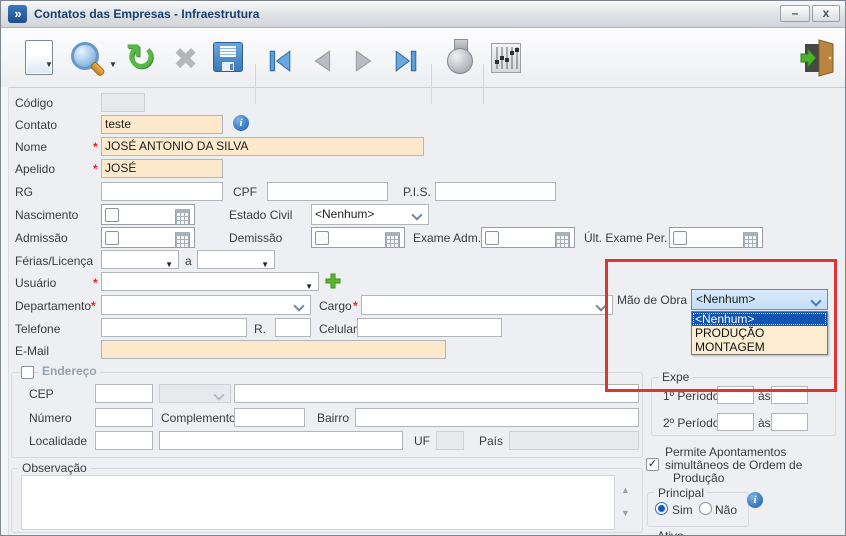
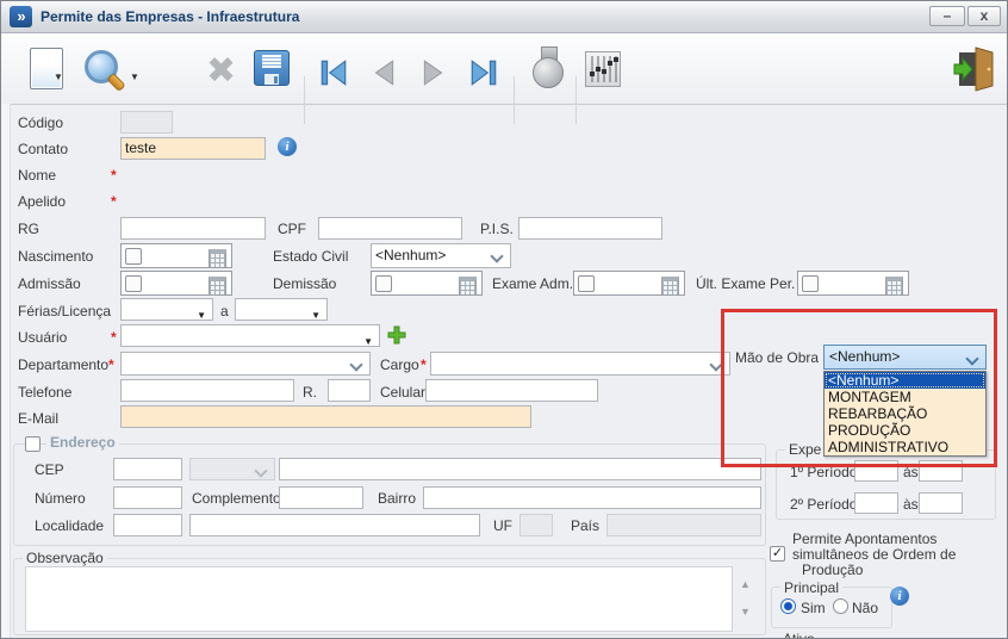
  »
- Contatos das Empresas - Infraestrutura
+ Permite das Empresas - Infraestrutura
  –
  x
  ▼
  ▼
- ↻
  ✖
  Código
  Contato
  teste
  i
  Nome
  *
- JOSÉ ANTONIO DA SILVA
  Apelido
  *
- JOSÉ
  RG
  CPF
  P.I.S.
  Nascimento
  Estado Civil
  <Nenhum>
  Admissão
  Demissão
  Exame Adm.
  Últ. Exame Per.
  Férias/Licença
  ▼
  a
  ▼
  Usuário
  *
  ▼
  Departamento
  *
  Cargo
  *
  Telefone
  R.
  Celular
  E-Mail
  Endereço
  CEP
  Número
  Complemento
  Bairro
  Localidade
  UF
  País
  Observação
  ▲
  ▼
  Mão de Obra
  <Nenhum>
  <Nenhum>
- PRODUÇÃO
+ MONTAGEM
+ REBARBAÇÃO
- MONTAGEM
+ PRODUÇÃO
+ ADMINISTRATIVO
  Expe
  1º Períod
  às
  2º Períod
  às
  ✓
  Permite Apontamentos
  simultâneos de Ordem de
  Produção
  Principal
  Sim
  Não
  i
